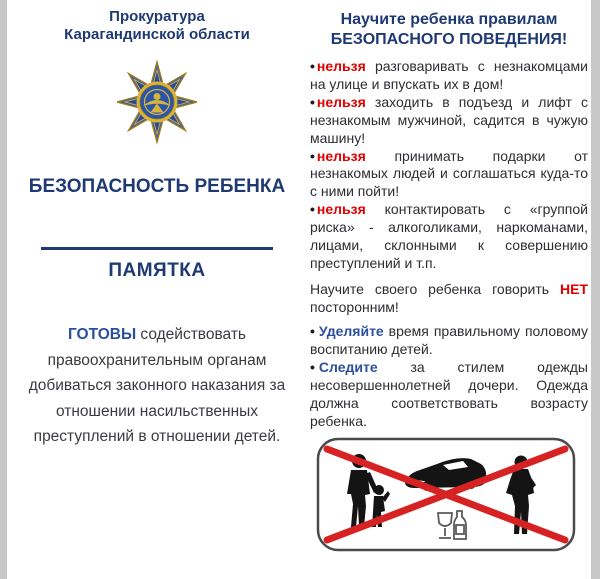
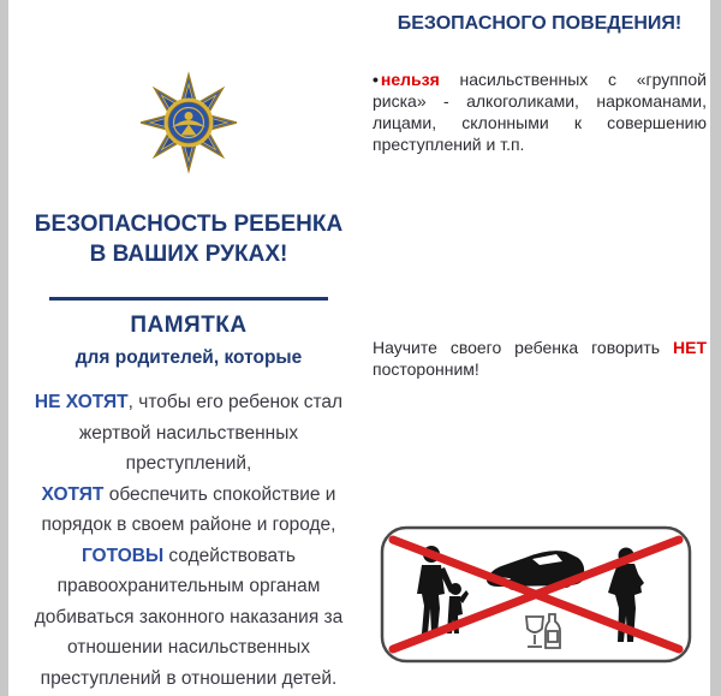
- Прокуратура
- Карагандинской области
  БЕЗОПАСНОСТЬ РЕБЕНКА
+ В ВАШИХ РУКАХ!
  ПАМЯТКА
+ для родителей, которые
+ НЕ ХОТЯТ, чтобы его ребенок стал жертвой насильственных преступлений,
+ ХОТЯТ обеспечить спокойствие и порядок в своем районе и городе,
  ГОТОВЫ содействовать правоохранительным органам добиваться законного наказания за отношении насильственных преступлений в отношении детей.
- Научите ребенка правилам
  БЕЗОПАСНОГО ПОВЕДЕНИЯ!
- • нельзя разговаривать с незнакомцами на улице и впускать их в дом!
- • нельзя заходить в подъезд и лифт с незнакомым мужчиной, садится в чужую машину!
- • нельзя принимать подарки от незнакомых людей и соглашаться куда-то с ними пойти!
- • нельзя контактировать с «группой риска» - алкоголиками, наркоманами, лицами, склонными к совершению преступлений и т.п.
+ • нельзя насильственных с «группой риска» - алкоголиками, наркоманами, лицами, склонными к совершению преступлений и т.п.
  Научите своего ребенка говорить НЕТ посторонним!
- • Уделяйте время правильному половому воспитанию детей.
- • Следите за стилем одежды несовершеннолетней дочери. Одежда должна соответствовать возрасту ребенка.
